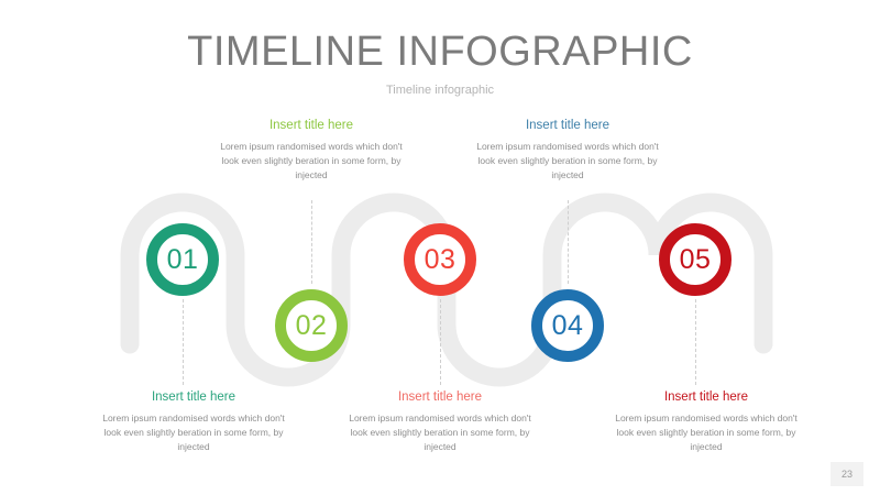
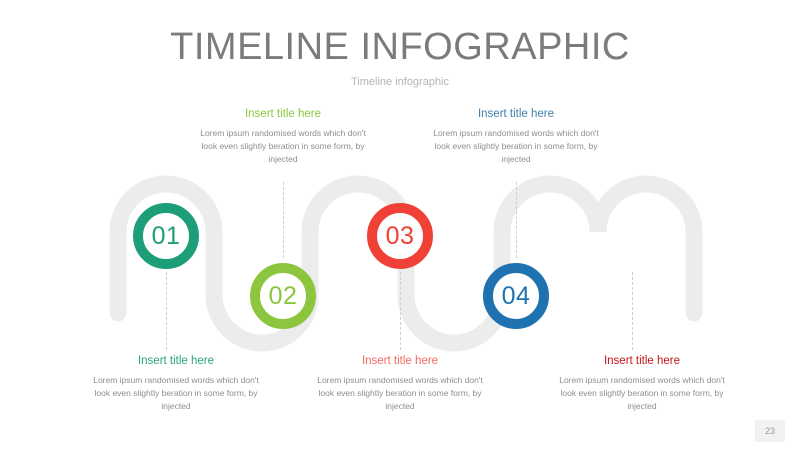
  TIMELINE INFOGRAPHIC
  Timeline infographic
  01
  02
  03
  04
- 05
  Insert title here
  Lorem ipsum randomised words which don't look even slightly beration in some form, by injected
  Insert title here
  Lorem ipsum randomised words which don't look even slightly beration in some form, by injected
  Insert title here
  Lorem ipsum randomised words which don't look even slightly beration in some form, by injected
  Insert title here
  Lorem ipsum randomised words which don't look even slightly beration in some form, by injected
  Insert title here
  Lorem ipsum randomised words which don't look even slightly beration in some form, by injected
  23
